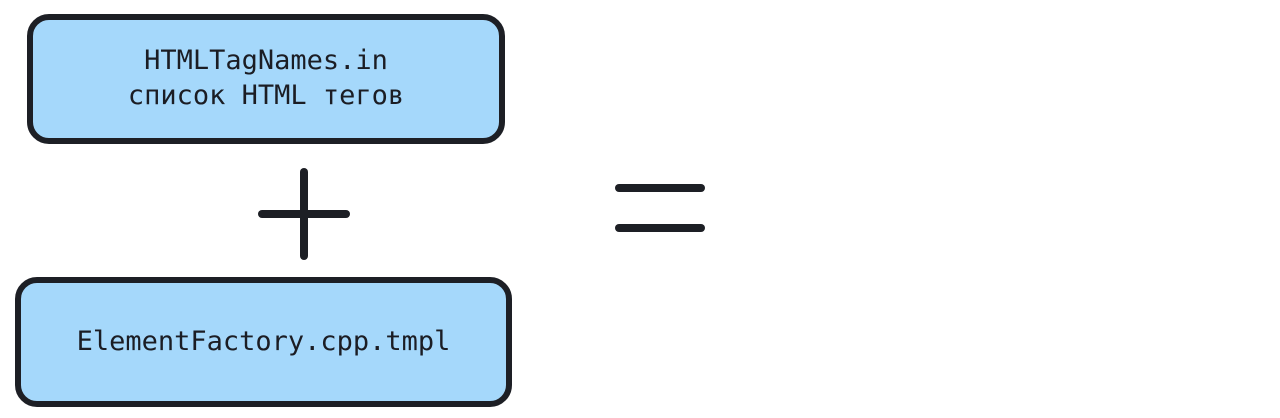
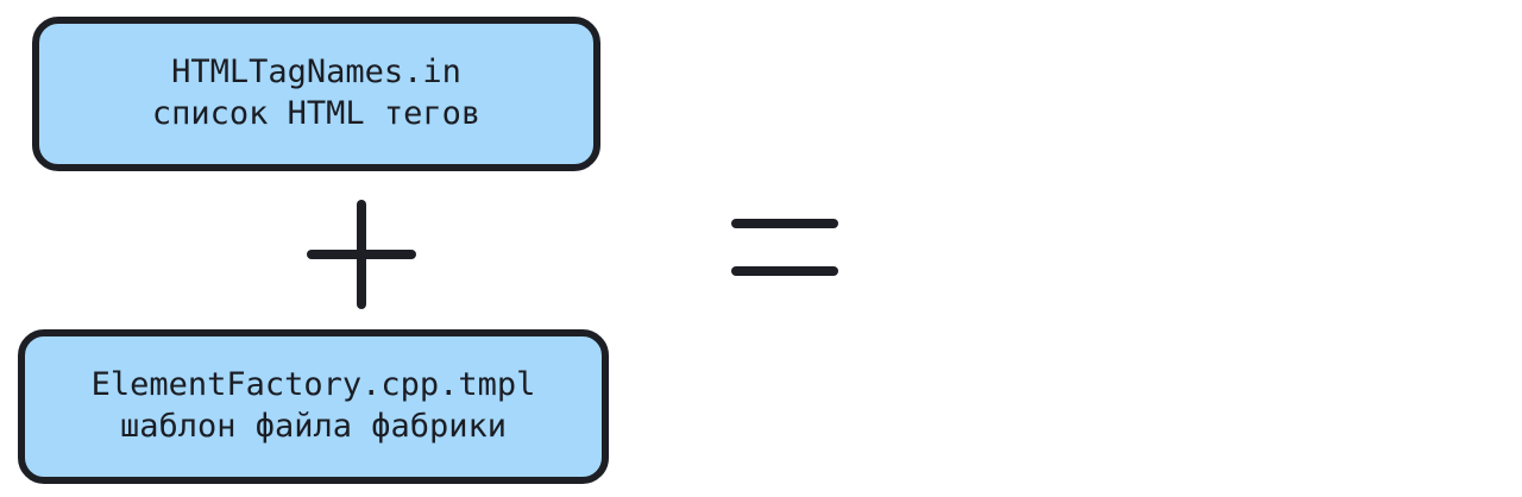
  HTMLTagNames.in
  список HTML тегов
  ElementFactory.cpp.tmpl
+ шаблон файла фабрики
